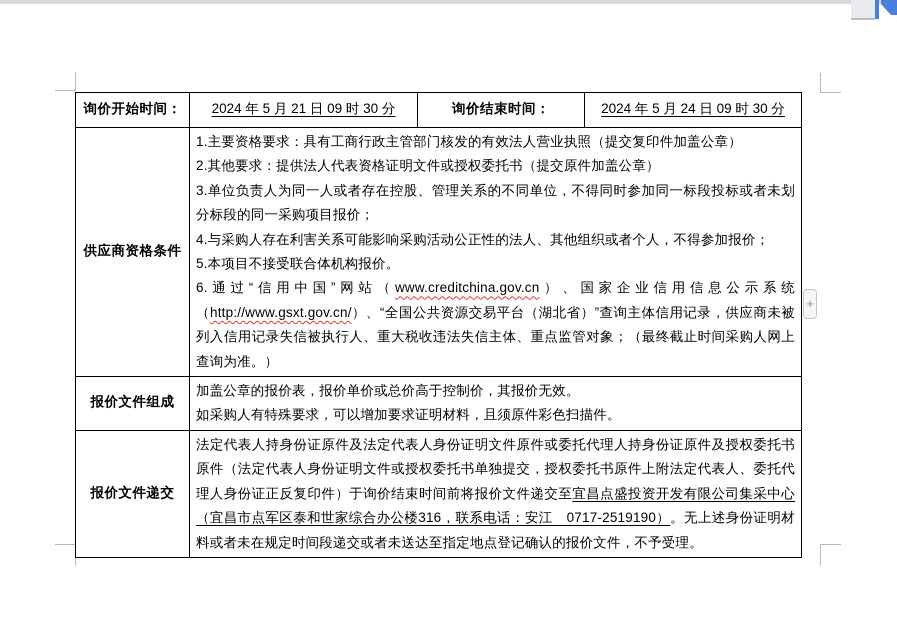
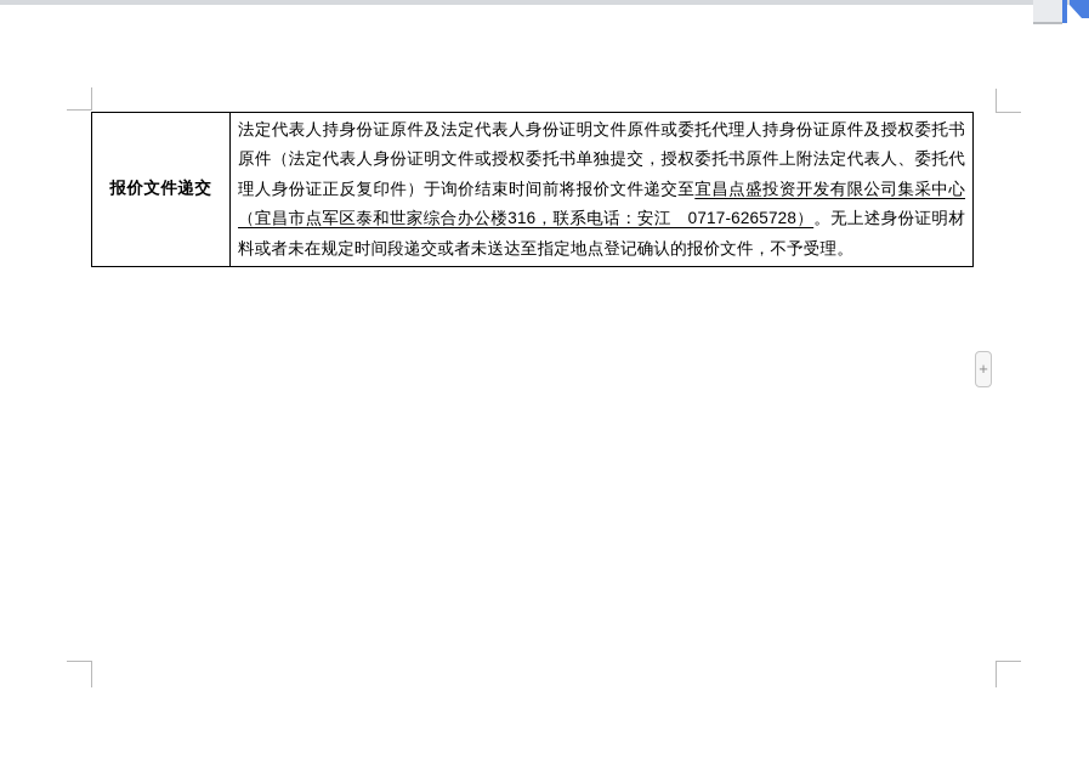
- 询价开始时间：	2024 年 5 月 21 日 09 时 30 分	询价结束时间：	2024 年 5 月 24 日 09 时 30 分
- 供应商资格条件	1.主要资格要求：具有工商行政主管部门核发的有效法人营业执照（提交复印件加盖公章）2.其他要求：提供法人代表资格证明文件或授权委托书（提交原件加盖公章）3.单位负责人为同一人或者存在控股、管理关系的不同单位，不得同时参加同一标段投标或者未划分标段的同一采购项目报价；4.与采购人存在利害关系可能影响采购活动公正性的法人、其他组织或者个人，不得参加报价；5.本项目不接受联合体机构报价。6.通过“信用中国”网站（www.creditchina.gov.cn）、国家企业信用信息公示系统（http://www.gsxt.gov.cn/）、“全国公共资源交易平台（湖北省）”查询主体信用记录，供应商未被列入信用记录失信被执行人、重大税收违法失信主体、重点监管对象；（最终截止时间采购人网上查询为准。）
- 报价文件组成	加盖公章的报价表，报价单价或总价高于控制价，其报价无效。如采购人有特殊要求，可以增加要求证明材料，且须原件彩色扫描件。
- 报价文件递交	法定代表人持身份证原件及法定代表人身份证明文件原件或委托代理人持身份证原件及授权委托书原件（法定代表人身份证明文件或授权委托书单独提交，授权委托书原件上附法定代表人、委托代理人身份证正反复印件）于询价结束时间前将报价文件递交至宜昌点盛投资开发有限公司集采中心（宜昌市点军区泰和世家综合办公楼316，联系电话：安江 0717-2519190）。无上述身份证明材料或者未在规定时间段递交或者未送达至指定地点登记确认的报价文件，不予受理。
+ 报价文件递交	法定代表人持身份证原件及法定代表人身份证明文件原件或委托代理人持身份证原件及授权委托书原件（法定代表人身份证明文件或授权委托书单独提交，授权委托书原件上附法定代表人、委托代理人身份证正反复印件）于询价结束时间前将报价文件递交至宜昌点盛投资开发有限公司集采中心（宜昌市点军区泰和世家综合办公楼316，联系电话：安江 0717-6265728）。无上述身份证明材料或者未在规定时间段递交或者未送达至指定地点登记确认的报价文件，不予受理。
  +
